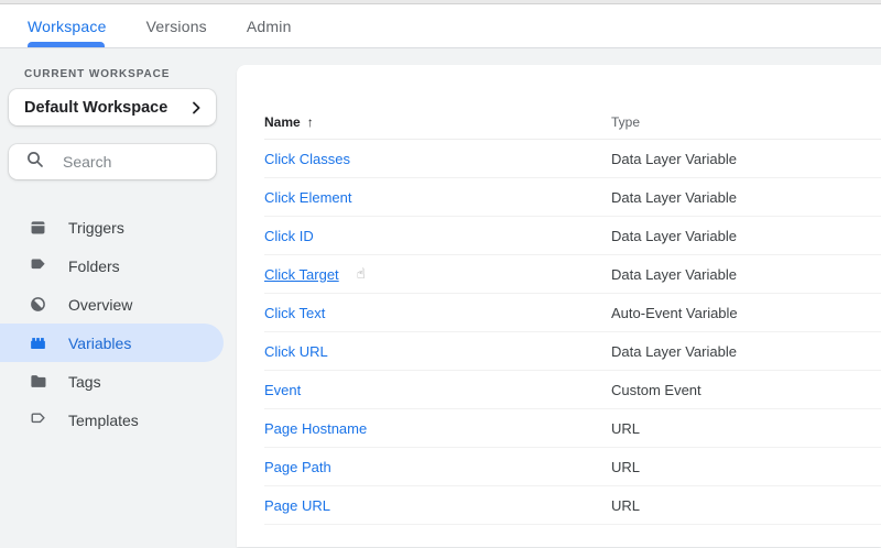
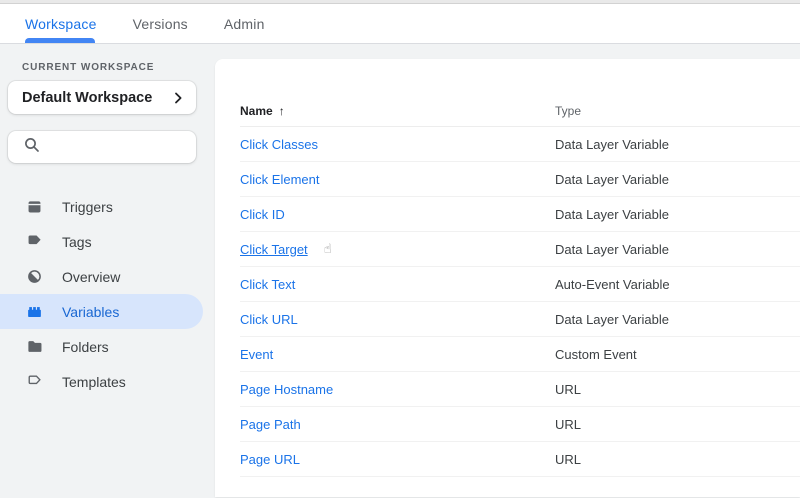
  Workspace
  Versions
  Admin
  CURRENT WORKSPACE
  Default Workspace
- Search
  Triggers
- Folders
+ Tags
  Overview
  Variables
- Tags
+ Folders
  Templates
  Name ↑
  Type
  Click Classes
  Data Layer Variable
  Click Element
  Data Layer Variable
  Click ID
  Data Layer Variable
  Click Target
  ☝
  Data Layer Variable
  Click Text
  Auto-Event Variable
  Click URL
  Data Layer Variable
  Event
  Custom Event
  Page Hostname
  URL
  Page Path
  URL
  Page URL
  URL
